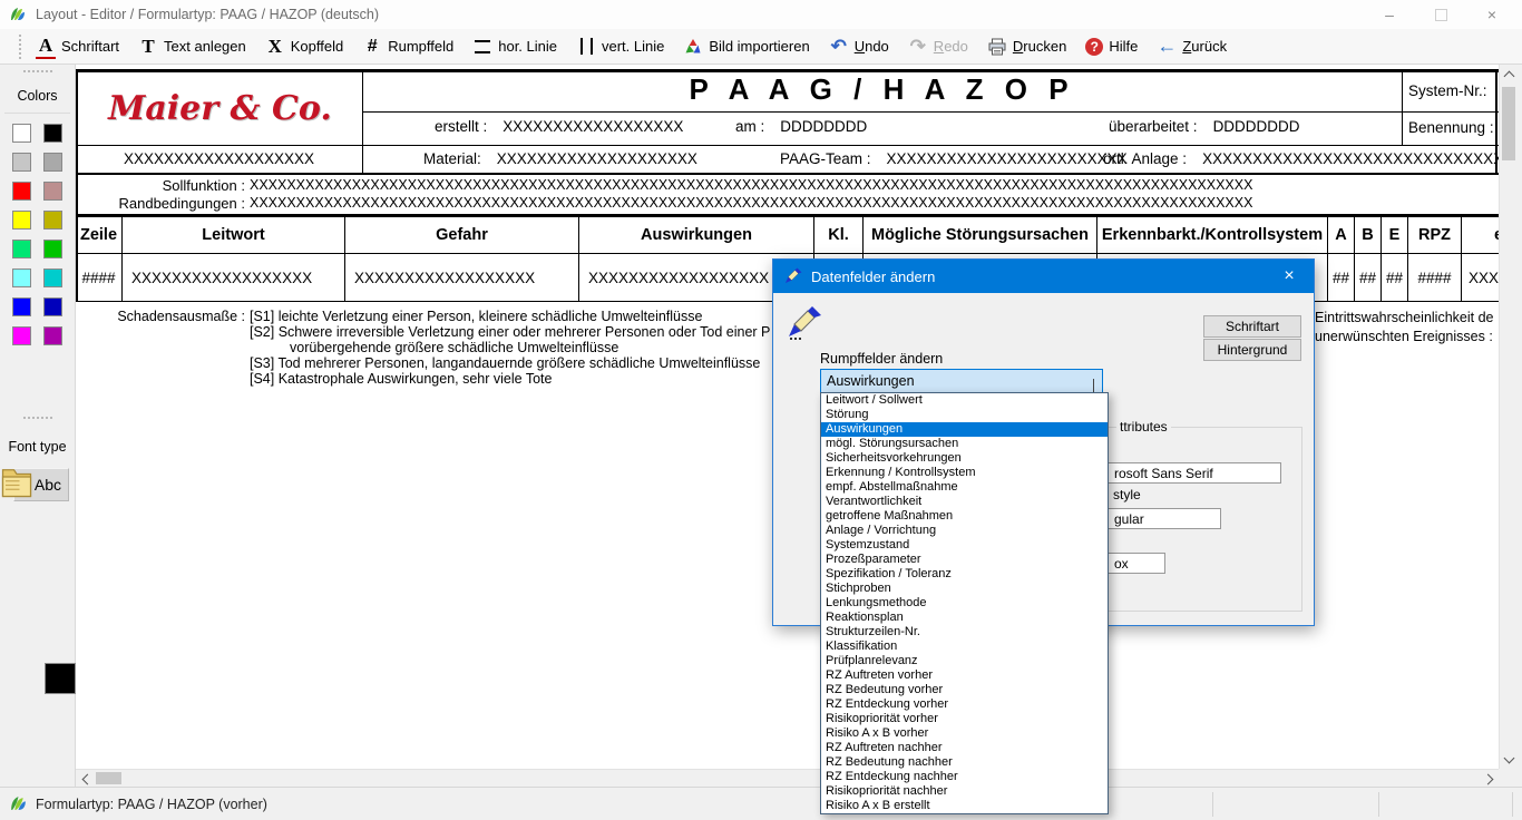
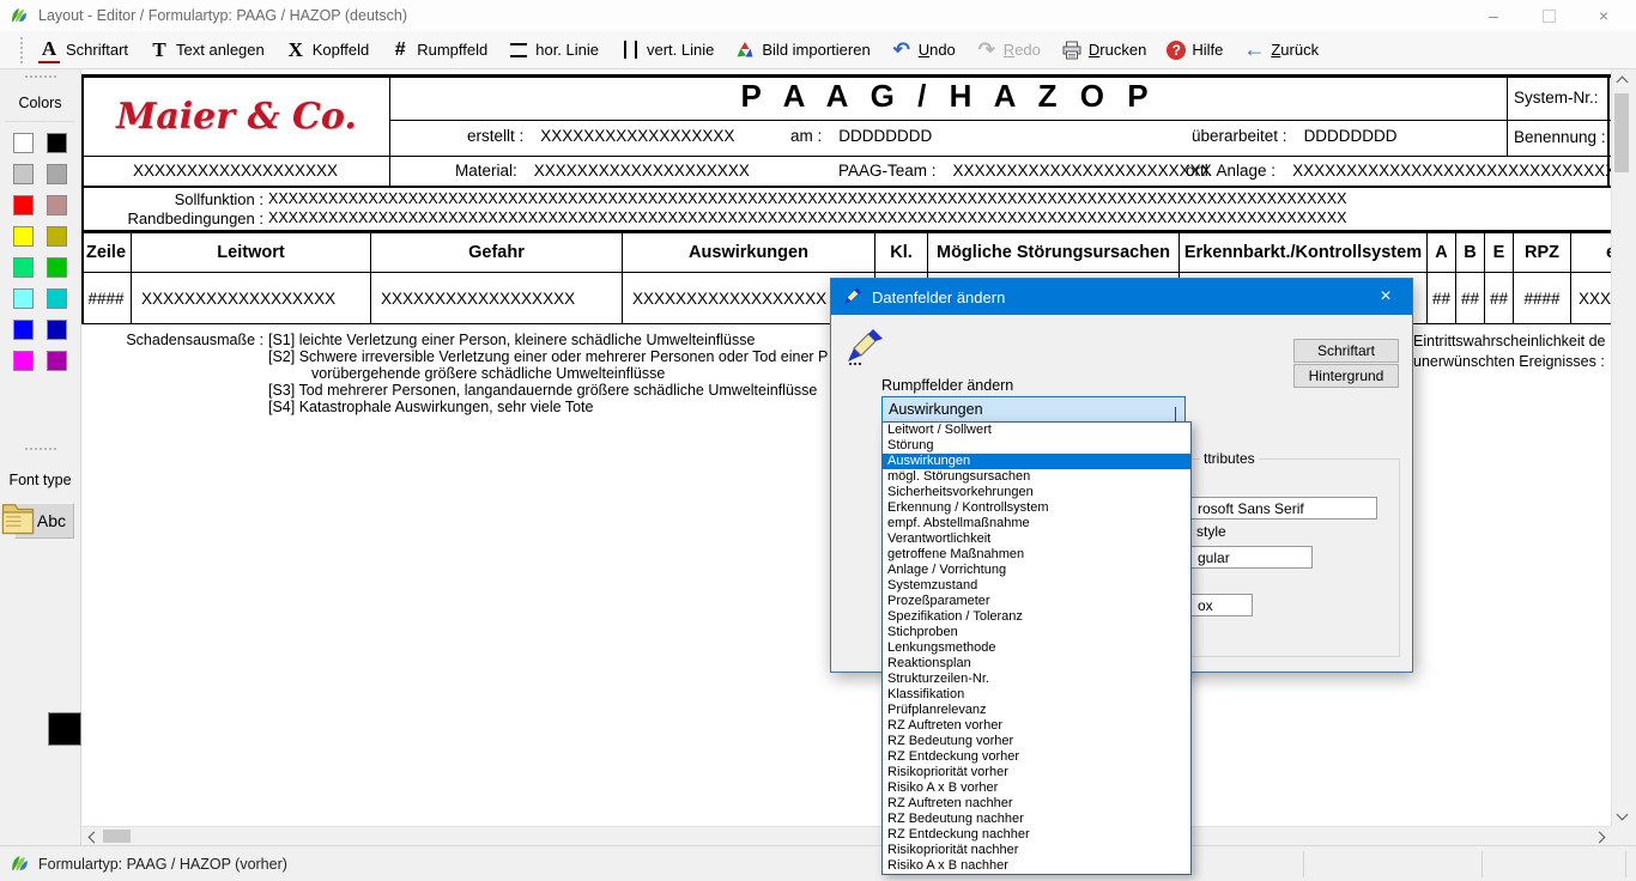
  Layout - Editor / Formulartyp: PAAG / HAZOP (deutsch)
  –
  ×
  A
  Schriftart
  T
  Text anlegen
  X
  Kopffeld
  #
  Rumpffeld
  hor. Linie
  vert. Linie
  Bild importieren
  ↶
  Undo
  ↷
  Redo
  Drucken
  ?
  Hilfe
  ←
  Zurück
  Colors
  Font type
  Abc
  Maier & Co.
  P A A G / H A Z O P
  System-Nr.:
  Benennung :
  erstellt : XXXXXXXXXXXXXXXXXX
  am : DDDDDDDD
  überarbeitet : DDDDDDDD
  XXXXXXXXXXXXXXXXXXX
  Material: XXXXXXXXXXXXXXXXXXXX
  PAAG-Team : XXXXXXXXXXXXXXXXXXXXXXXX
  örtl. Anlage : XXXXXXXXXXXXXXXXXXXXXXXXXXXXX
  Sollfunktion :
  XXXXXXXXXXXXXXXXXXXXXXXXXXXXXXXXXXXXXXXXXXXXXXXXXXXXXXXXXXXXXXXXXXXXXXXXXXXXXXXXXXXXXXXXXXXXXXXXXXXXXXXXXXXX
  Randbedingungen :
  XXXXXXXXXXXXXXXXXXXXXXXXXXXXXXXXXXXXXXXXXXXXXXXXXXXXXXXXXXXXXXXXXXXXXXXXXXXXXXXXXXXXXXXXXXXXXXXXXXXXXXXXXXXX
  Zeile
  Leitwort
  Gefahr
  Auswirkungen
  Kl.
  Mögliche Störungsursachen
  Erkennbarkt./Kontrollsystem
  A
  B
  E
  RPZ
  ####
  XXXXXXXXXXXXXXXXXX
  XXXXXXXXXXXXXXXXXX
  XXXXXXXXXXXXXXXXXX
  ##
  ##
  ##
  ####
  XXX
  Schadensausmaße :
  [S1] leichte Verletzung einer Person, kleinere schädliche Umwelteinflüsse
  [S2] Schwere irreversible Verletzung einer oder mehrerer Personen oder Tod einer P
  vorübergehende größere schädliche Umwelteinflüsse
  [S3] Tod mehrerer Personen, langandauernde größere schädliche Umwelteinflüsse
  [S4] Katastrophale Auswirkungen, sehr viele Tote
  Eintrittswahrscheinlichkeit de
  unerwünschten Ereignisses :
  Formulartyp: PAAG / HAZOP (vorher)
  Datenfelder ändern
  ×
  Schriftart
  Hintergrund
  Rumpffelder ändern
  Auswirkungen
  ttributes
  rosoft Sans Serif
  style
  gular
  ox
  Leitwort / Sollwert
  Störung
  Auswirkungen
  mögl. Störungsursachen
  Sicherheitsvorkehrungen
  Erkennung / Kontrollsystem
  empf. Abstellmaßnahme
  Verantwortlichkeit
  getroffene Maßnahmen
  Anlage / Vorrichtung
  Systemzustand
  Prozeßparameter
  Spezifikation / Toleranz
  Stichproben
  Lenkungsmethode
  Reaktionsplan
  Strukturzeilen-Nr.
  Klassifikation
  Prüfplanrelevanz
  RZ Auftreten vorher
  RZ Bedeutung vorher
  RZ Entdeckung vorher
  Risikopriorität vorher
  Risiko A x B vorher
  RZ Auftreten nachher
  RZ Bedeutung nachher
  RZ Entdeckung nachher
  Risikopriorität nachher
- Risiko A x B erstellt
+ Risiko A x B nachher
